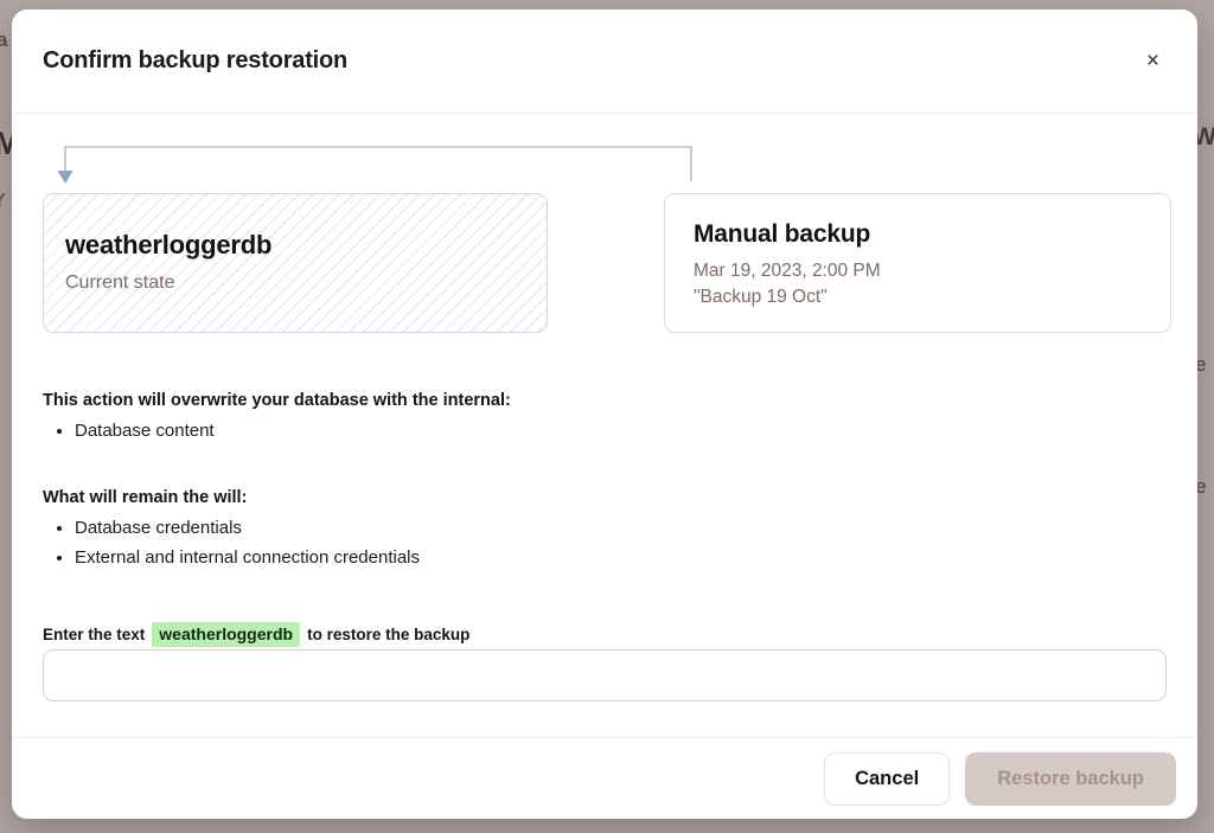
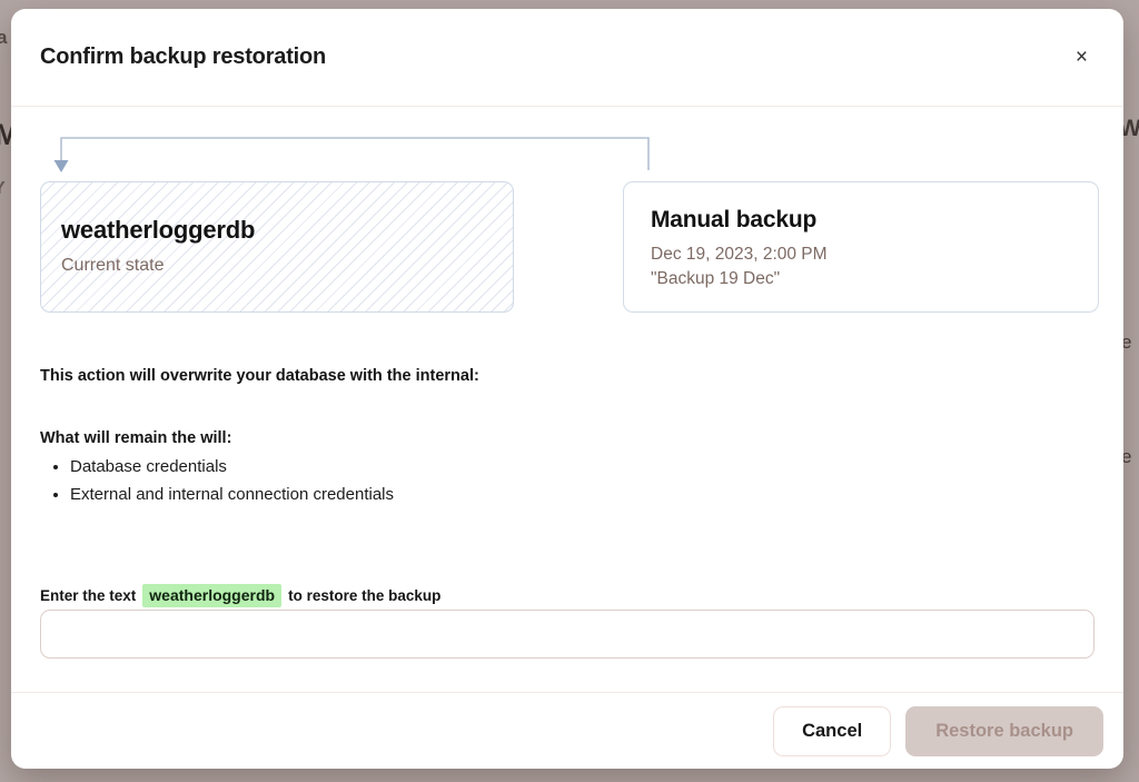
  a
  M
  W
  e
  e
  Confirm backup restoration
  ×
  weatherloggerdb
  Current state
  Manual backup
- Mar 19, 2023, 2:00 PM
+ Dec 19, 2023, 2:00 PM
- "Backup 19 Oct"
+ "Backup 19 Dec"
  This action will overwrite your database with the internal:
- Database content
  What will remain the will:
  Database credentials
  External and internal connection credentials
  Enter the text
  weatherloggerdb
  to restore the backup
  Cancel
  Restore backup
